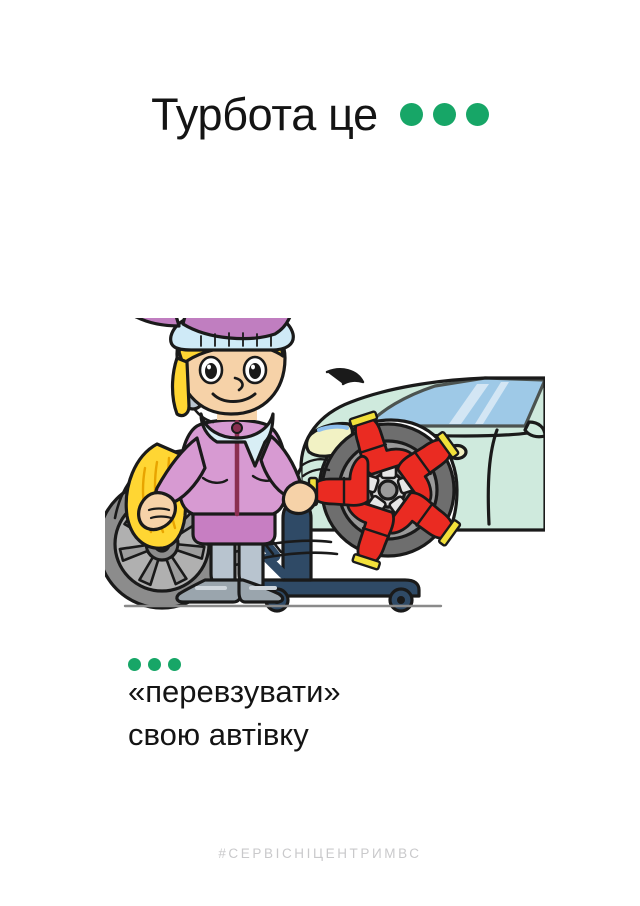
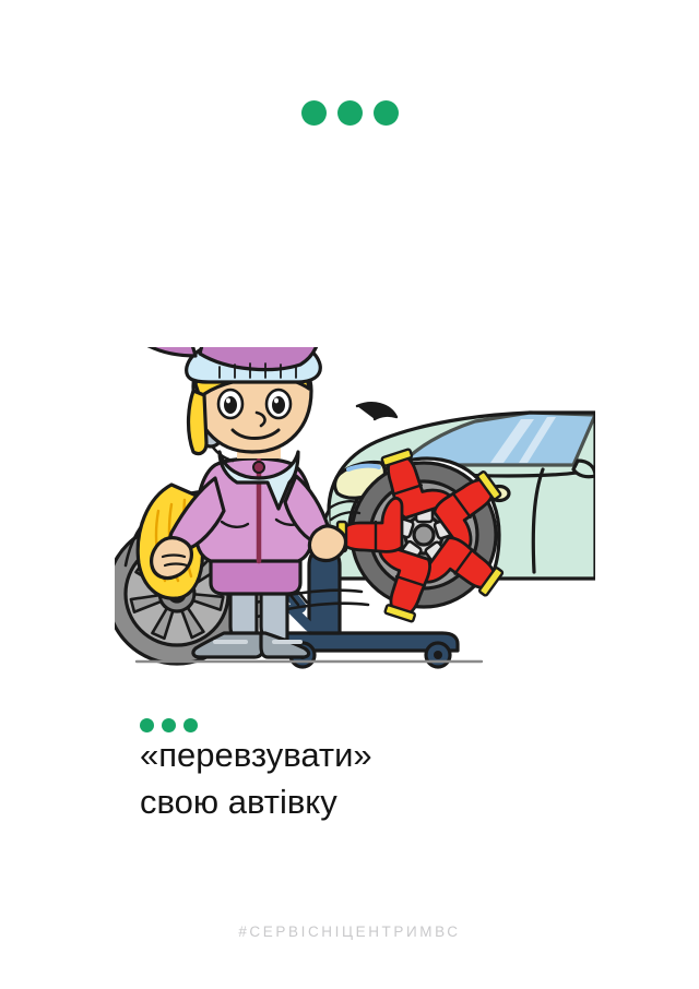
- Турбота це
  «перевзувати»
  свою автівку
  #СЕРВІСНІЦЕНТРИМВС
